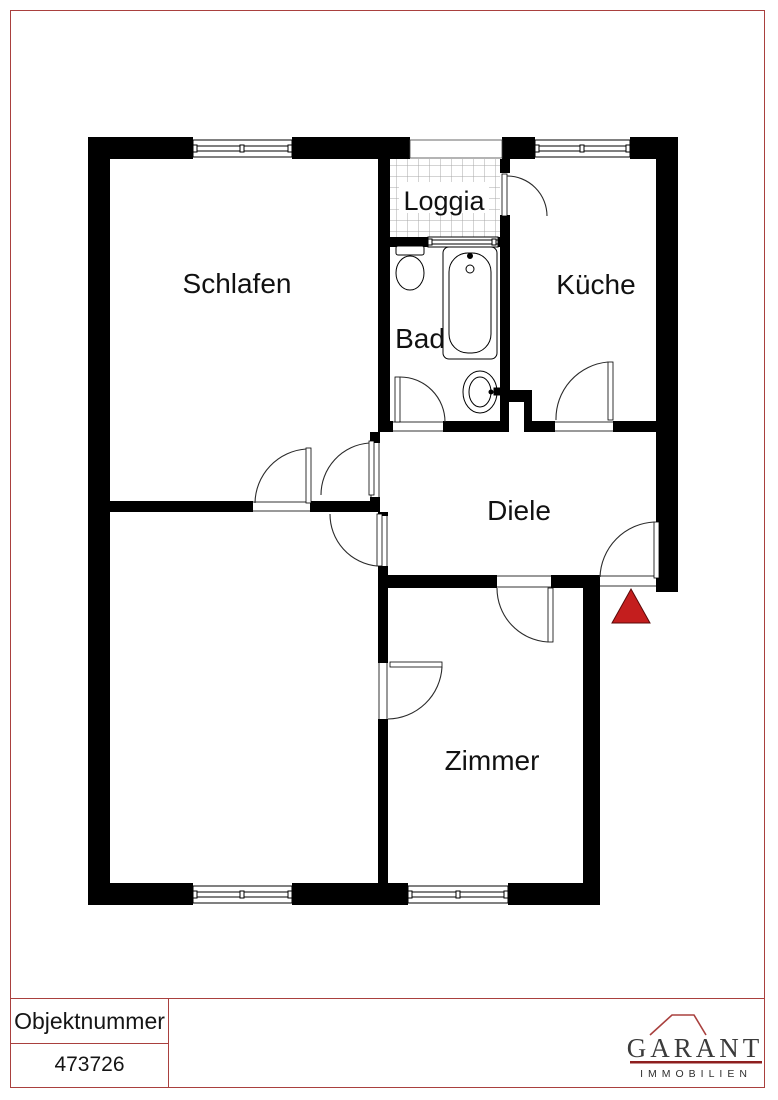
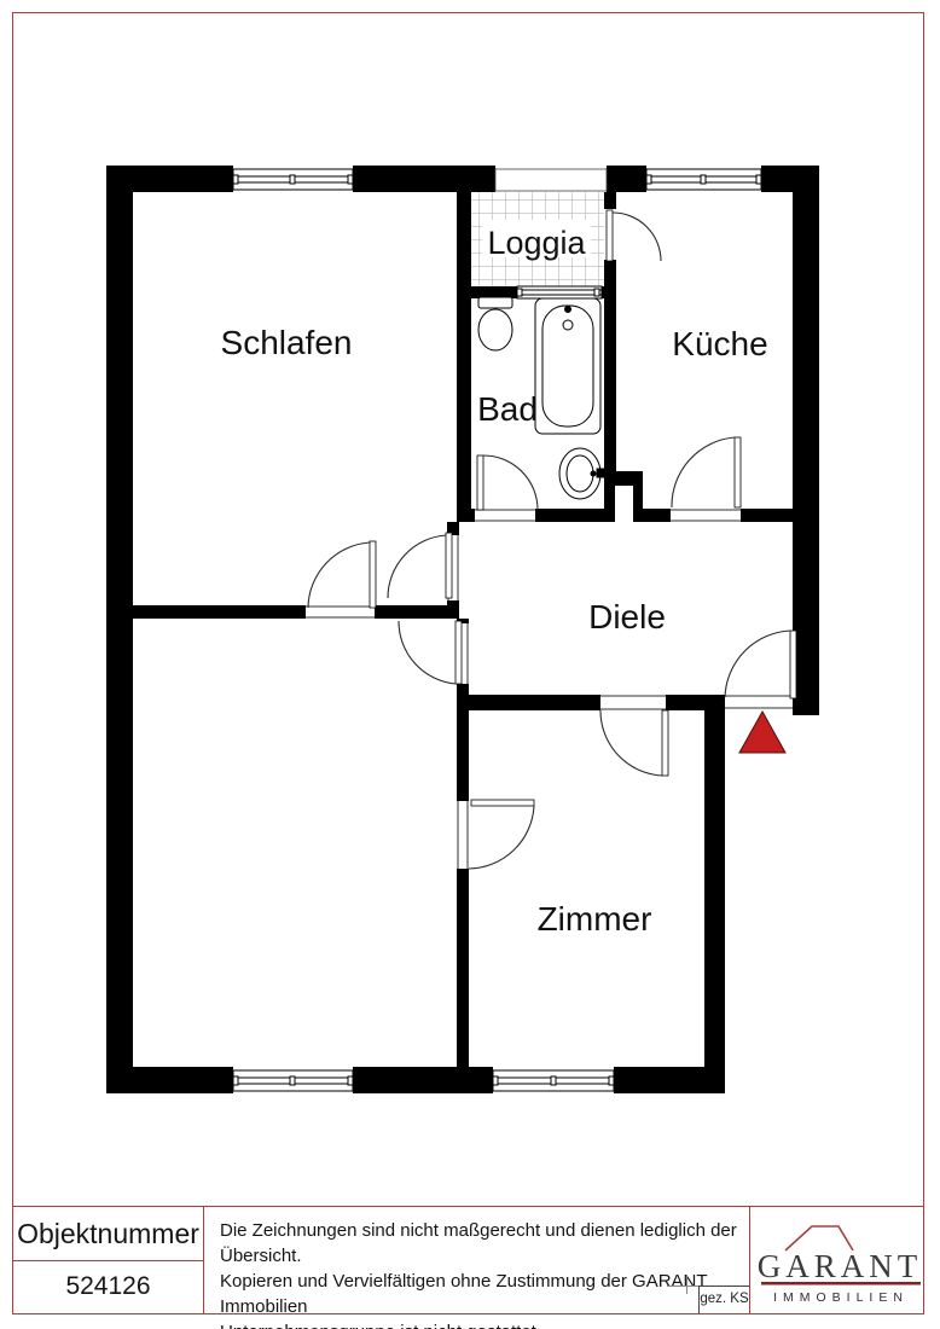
  Schlafen
  Loggia
  Küche
  Bad
  Diele
  Zimmer
  Objektnummer
- 473726
+ 524126
+ Die Zeichnungen sind nicht maßgerecht und dienen lediglich der Übersicht.
+ Kopieren und Vervielfältigen ohne Zustimmung der GARANT Immobilien
+ gez. KS
  GARANT
  IMMOBILIEN
